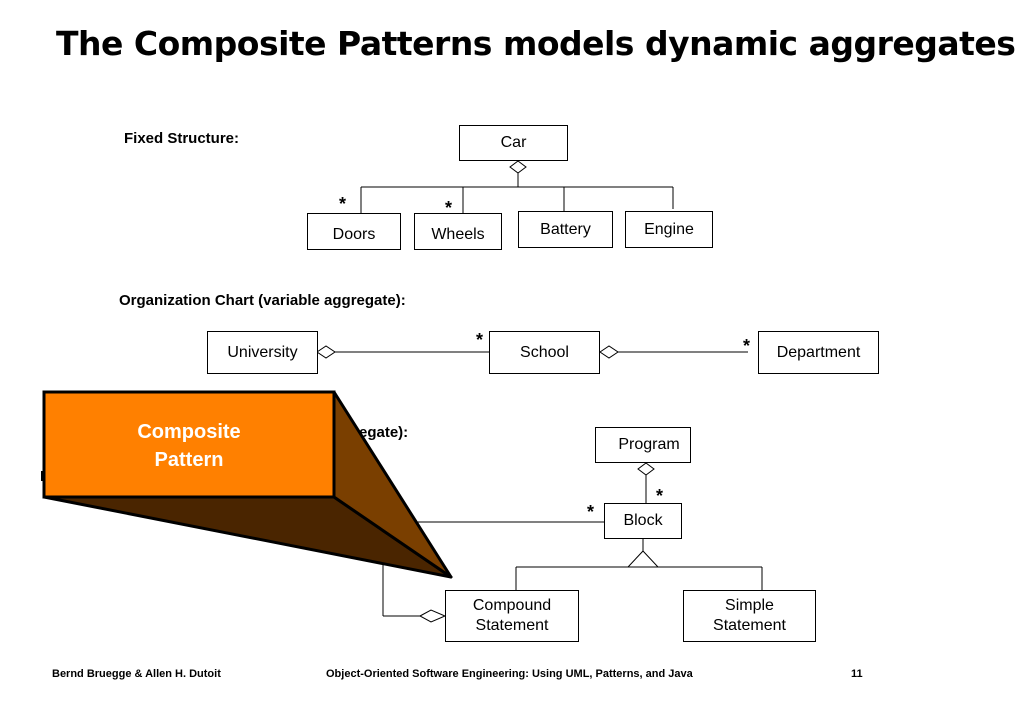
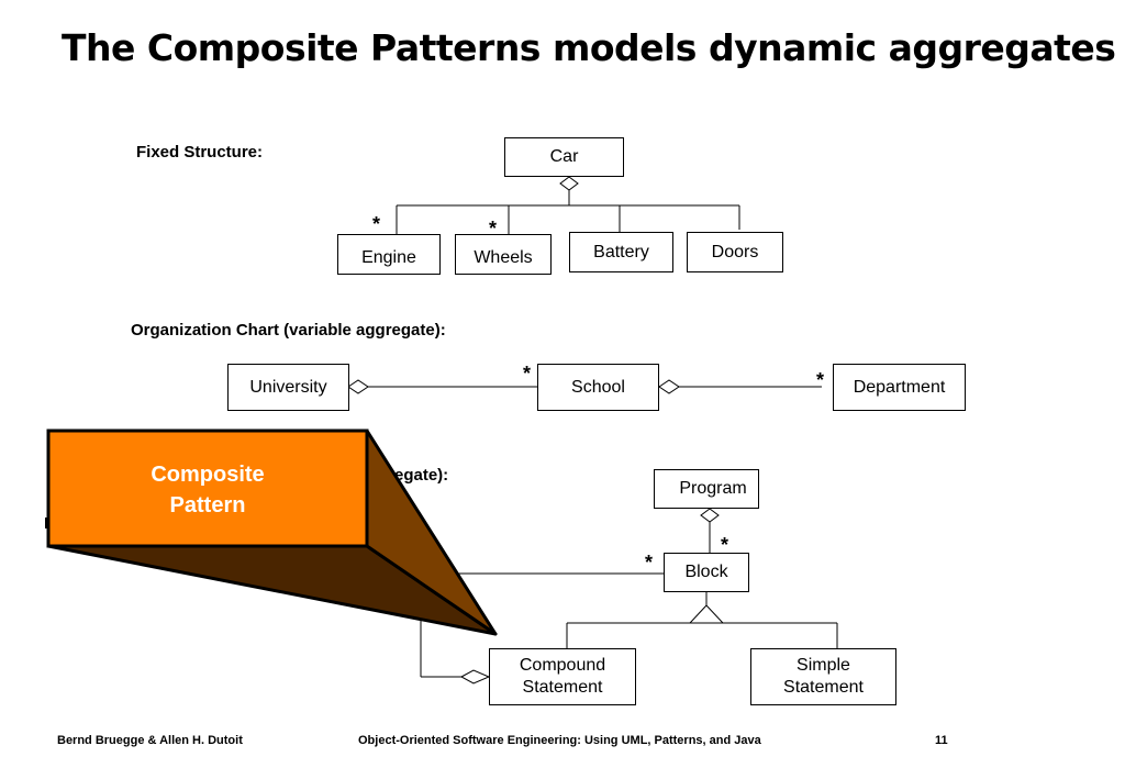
  The Composite Patterns models dynamic aggregates
  Fixed Structure:
  Car
  *
  *
- Doors
+ Engine
  Wheels
  Battery
- Engine
+ Doors
  Organization Chart (variable aggregate):
  University
  *
  School
  *
  Department
  egate):
  Program
  *
  *
  Block
  Compound
  Statement
  Simple
  Statement
  Composite
  Pattern
  Bernd Bruegge & Allen H. Dutoit
  Object-Oriented Software Engineering: Using UML, Patterns, and Java
  11
